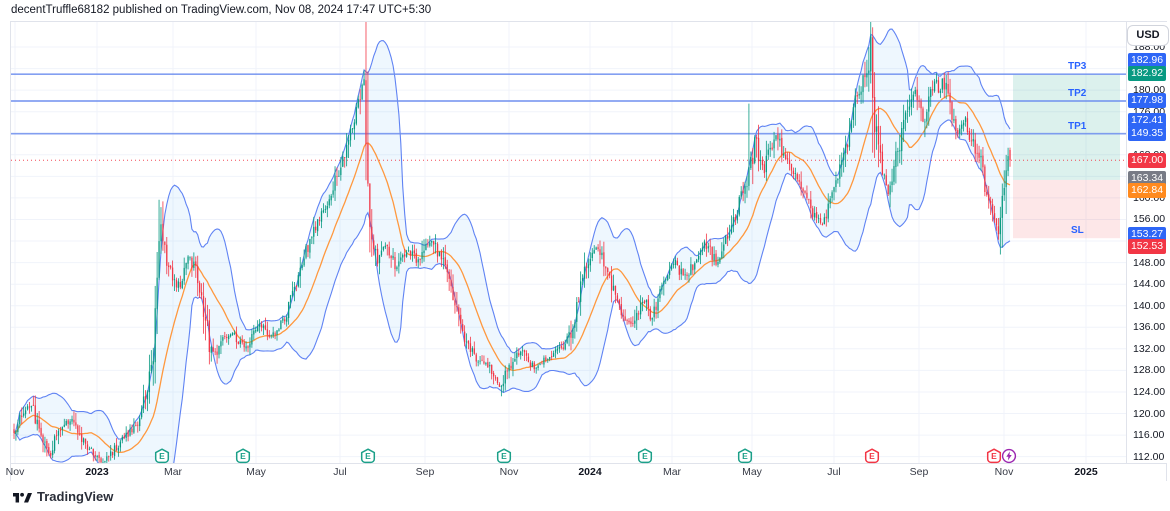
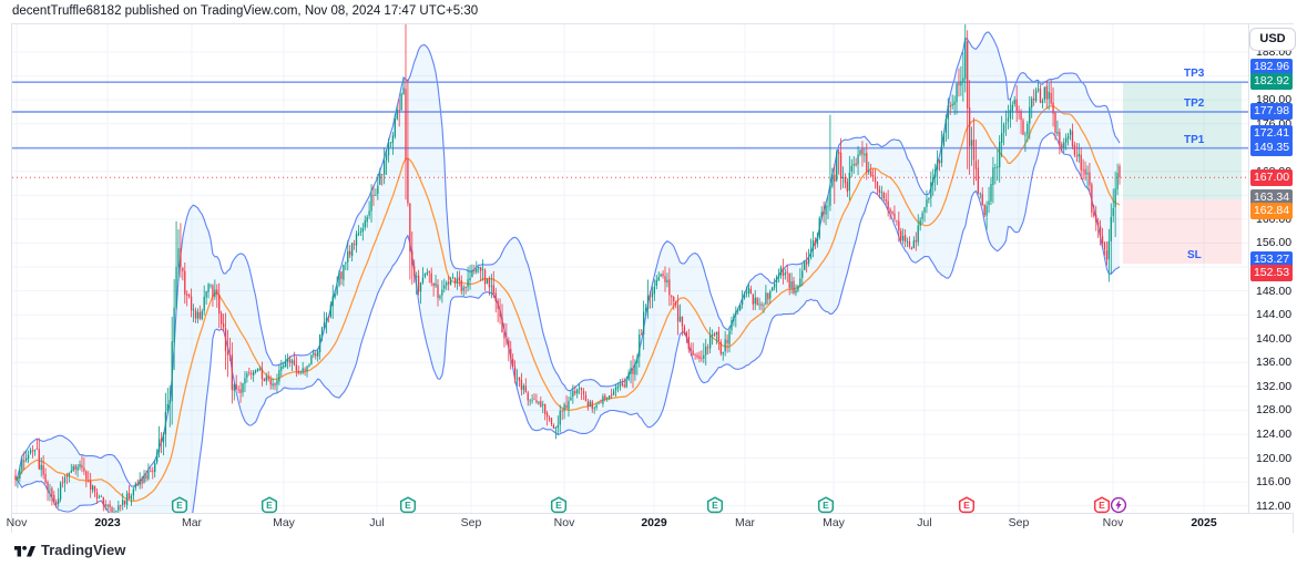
  decentTruffle68182 published on TradingView.com, Nov 08, 2024 17:47 UTC+5:30
  TP3
  TP2
  TP1
  SL
  E
  E
  E
  E
  E
  E
  E
  E
  188.00
  180.00
  176.00
  160.00
  156.00
  148.00
  144.00
  140.00
  136.00
  132.00
  128.00
  124.00
  120.00
  116.00
  112.00
  182.96
  182.92
  177.98
  172.41
  149.35
  167.00
  163.34
  162.84
  153.27
  152.53
  USD
  Nov
  2023
  Mar
  May
  Jul
  Sep
  Nov
- 2024
+ 2029
  Mar
  May
  Jul
  Sep
  Nov
  2025
  TradingView
